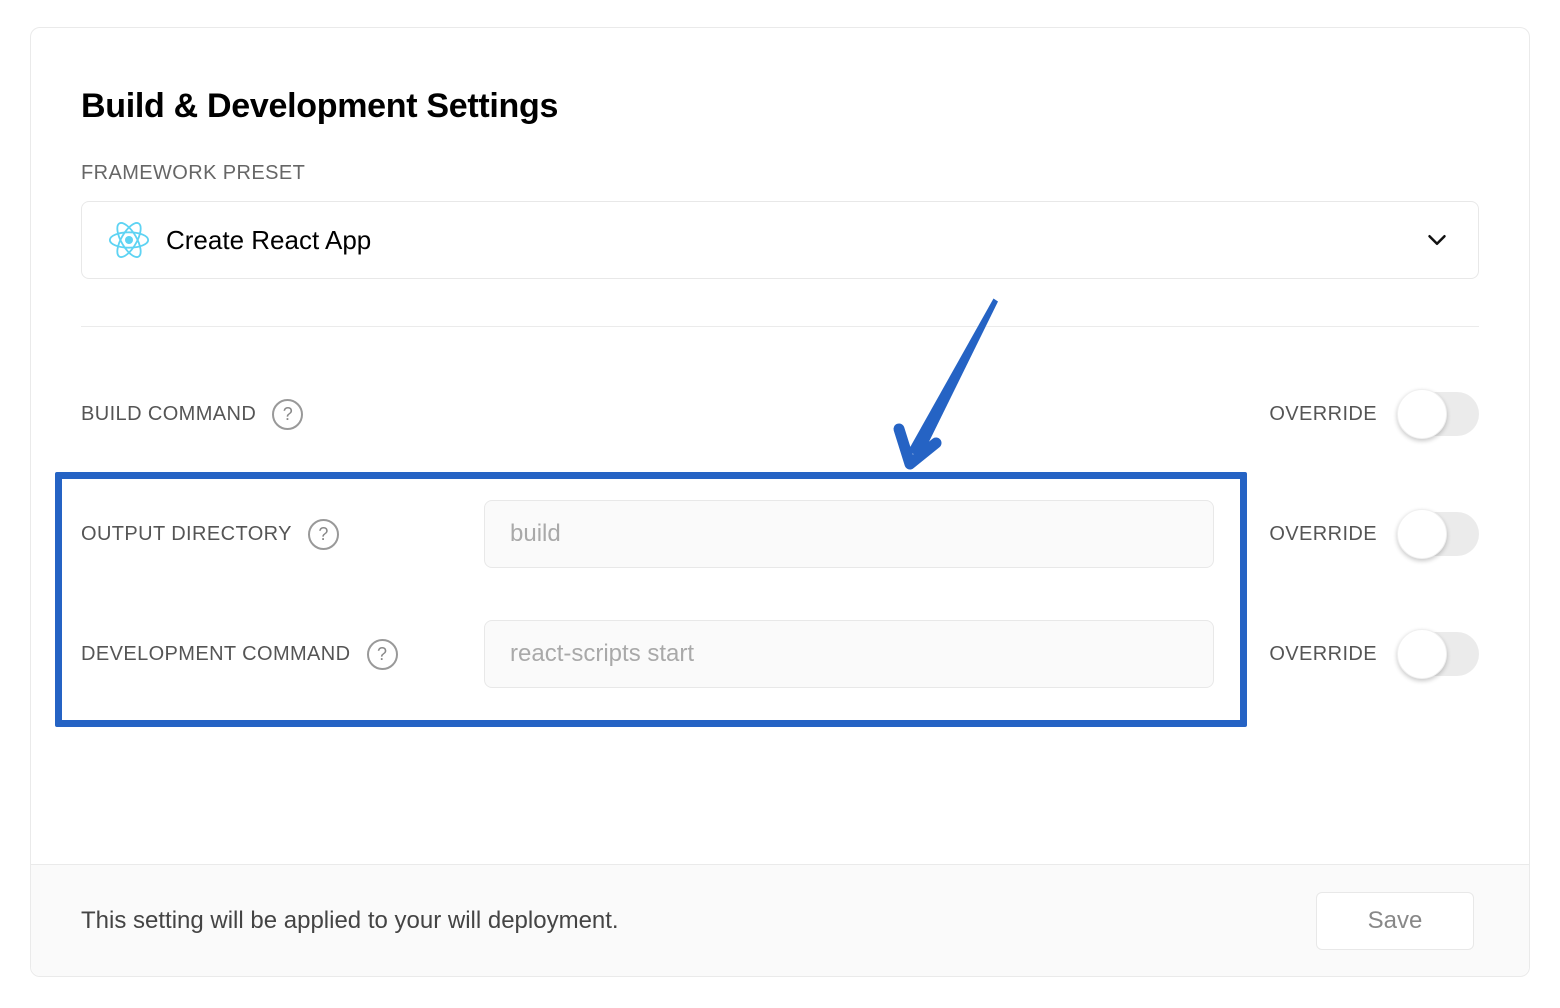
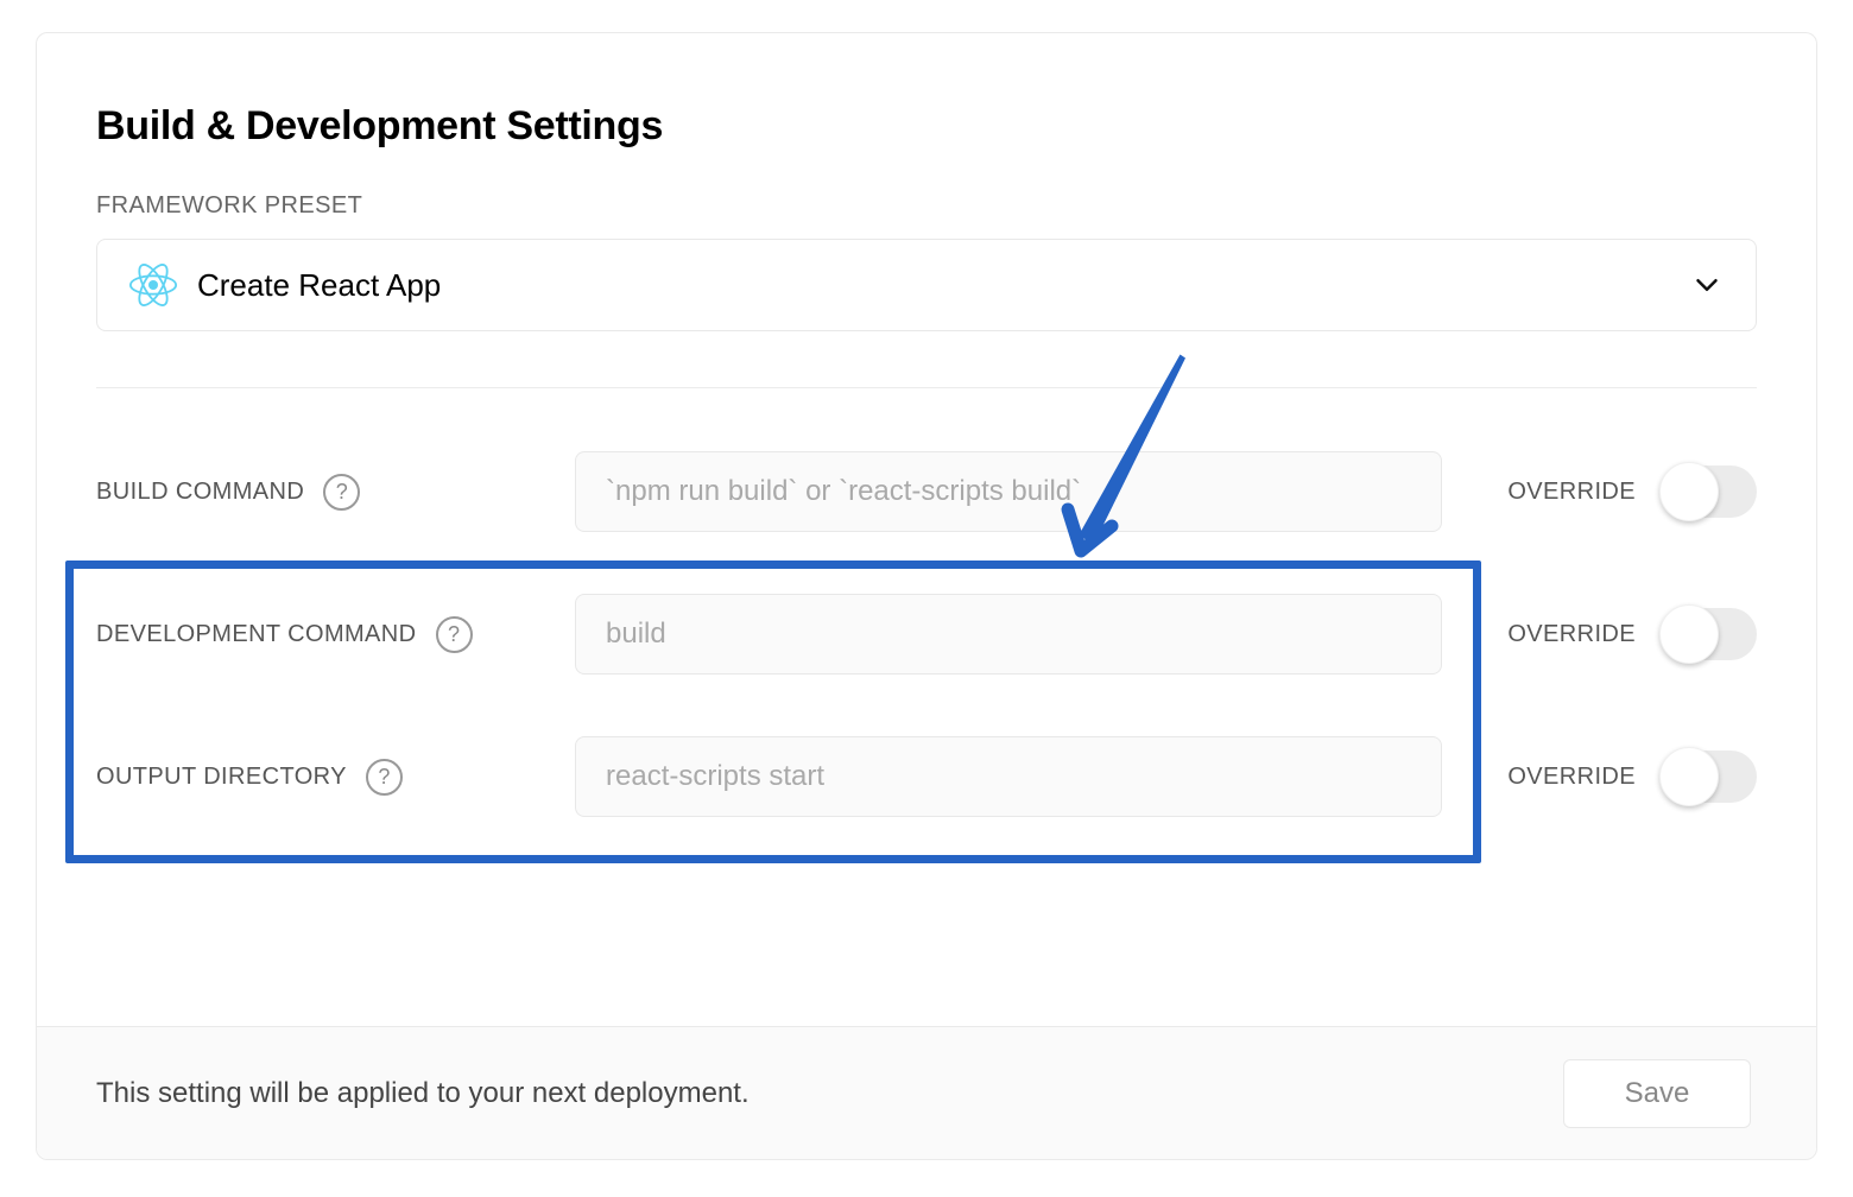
  Build & Development Settings
  FRAMEWORK PRESET
  Create React App
  BUILD COMMAND
  ?
+ `npm run build` or `react-scripts build`
  OVERRIDE
- OUTPUT DIRECTORY
+ DEVELOPMENT COMMAND
  ?
  build
  OVERRIDE
- DEVELOPMENT COMMAND
+ OUTPUT DIRECTORY
  ?
  react-scripts start
  OVERRIDE
- This setting will be applied to your will deployment.
+ This setting will be applied to your next deployment.
  Save
